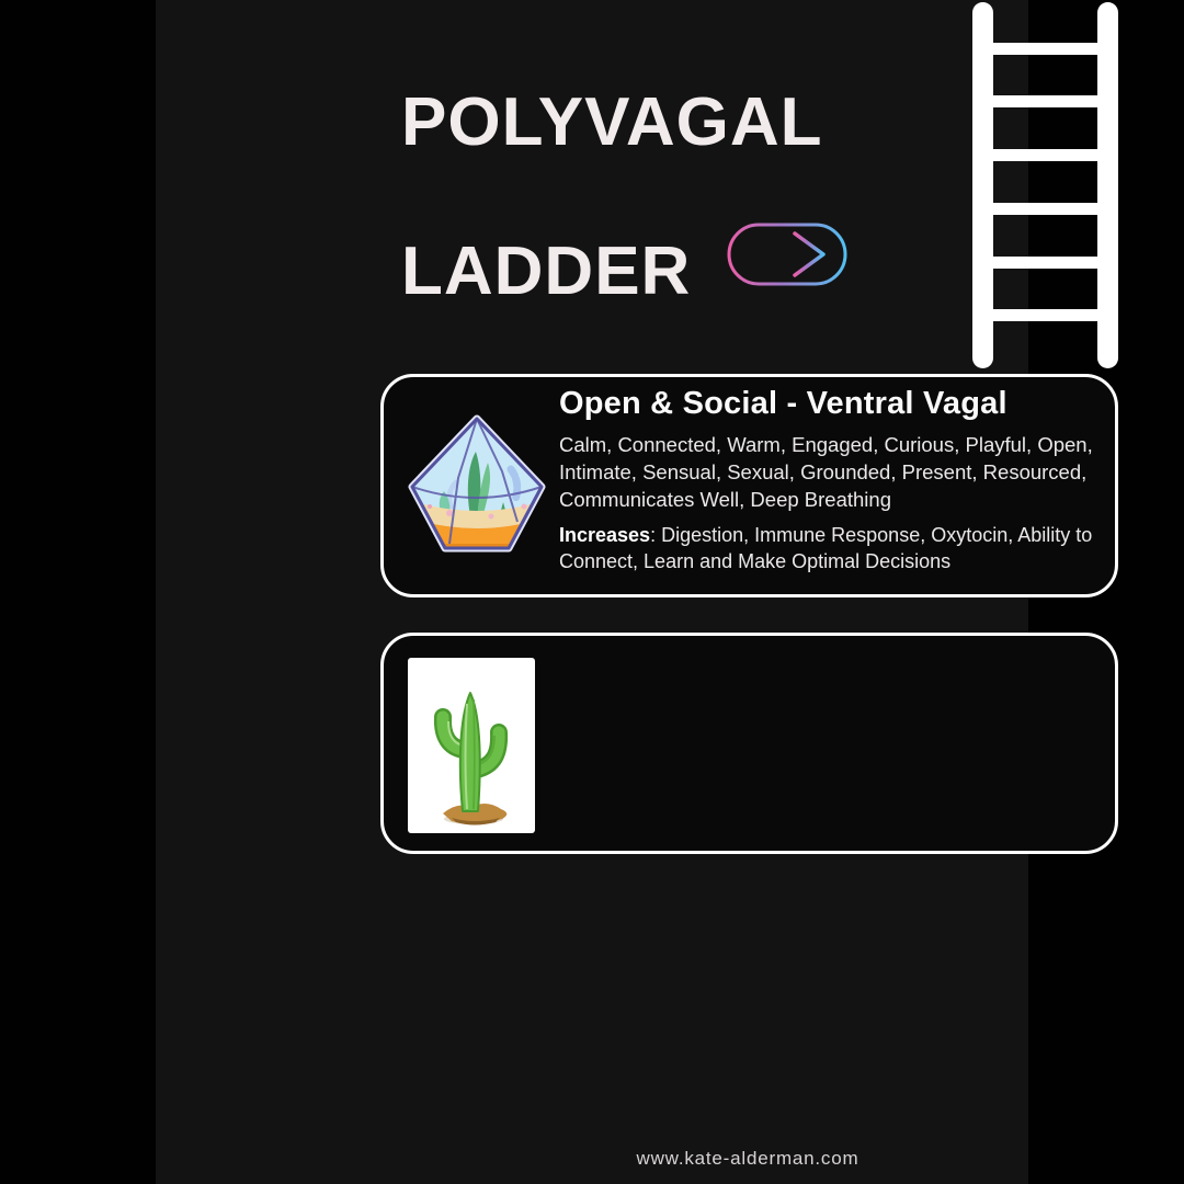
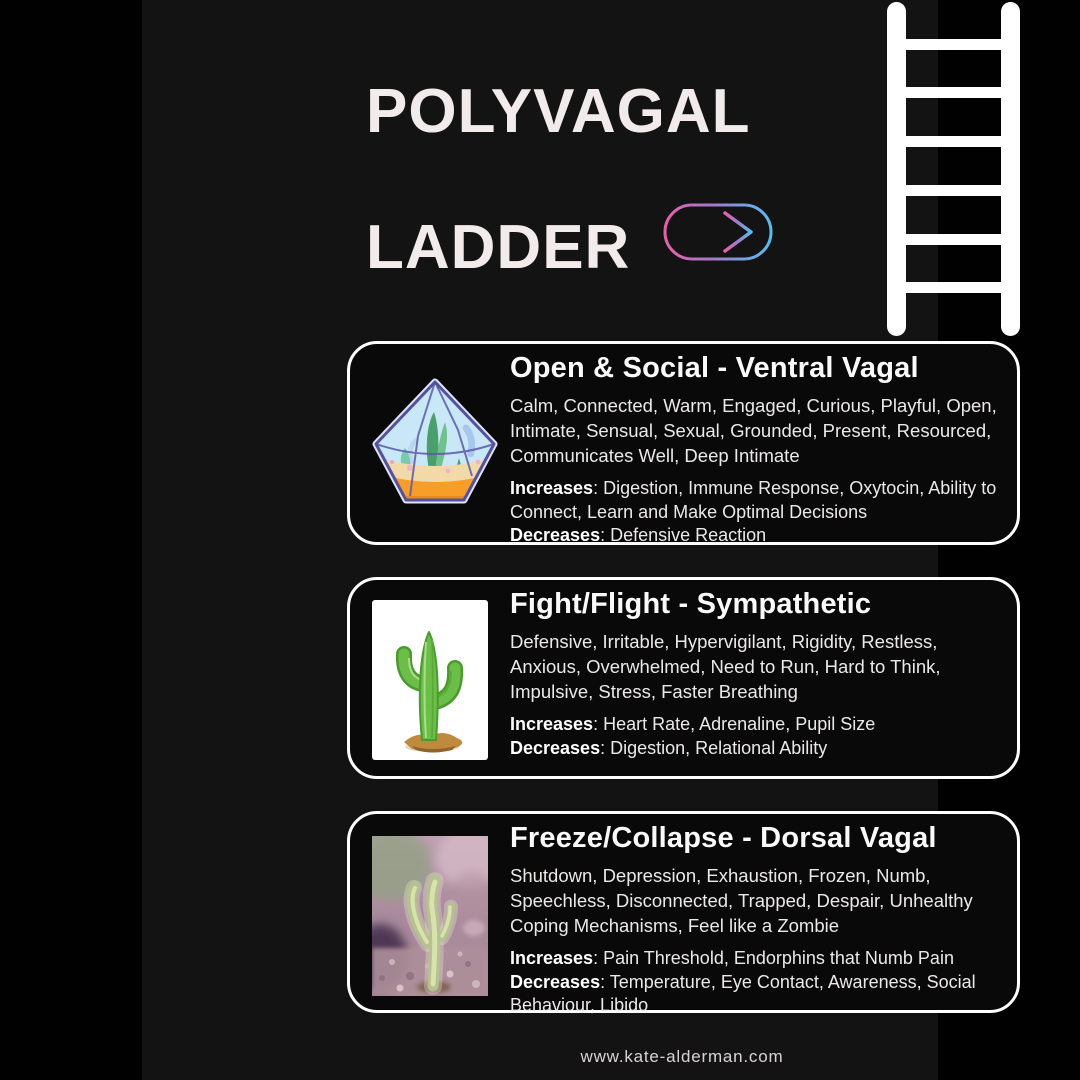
  POLYVAGAL
  LADDER
  Open & Social - Ventral Vagal
- Calm, Connected, Warm, Engaged, Curious, Playful, Open, Intimate, Sensual, Sexual, Grounded, Present, Resourced, Communicates Well, Deep Breathing
+ Calm, Connected, Warm, Engaged, Curious, Playful, Open, Intimate, Sensual, Sexual, Grounded, Present, Resourced, Communicates Well, Deep Intimate
  Increases: Digestion, Immune Response, Oxytocin, Ability to Connect, Learn and Make Optimal Decisions
+ Decreases: Defensive Reaction
+ Fight/Flight - Sympathetic
+ Defensive, Irritable, Hypervigilant, Rigidity, Restless, Anxious, Overwhelmed, Need to Run, Hard to Think, Impulsive, Stress, Faster Breathing
+ Increases: Heart Rate, Adrenaline, Pupil Size
+ Decreases: Digestion, Relational Ability
+ Freeze/Collapse - Dorsal Vagal
+ Shutdown, Depression, Exhaustion, Frozen, Numb, Speechless, Disconnected, Trapped, Despair, Unhealthy Coping Mechanisms, Feel like a Zombie
+ Increases: Pain Threshold, Endorphins that Numb Pain
+ Decreases: Temperature, Eye Contact, Awareness, Social Behaviour, Libido
  www.kate-alderman.com
